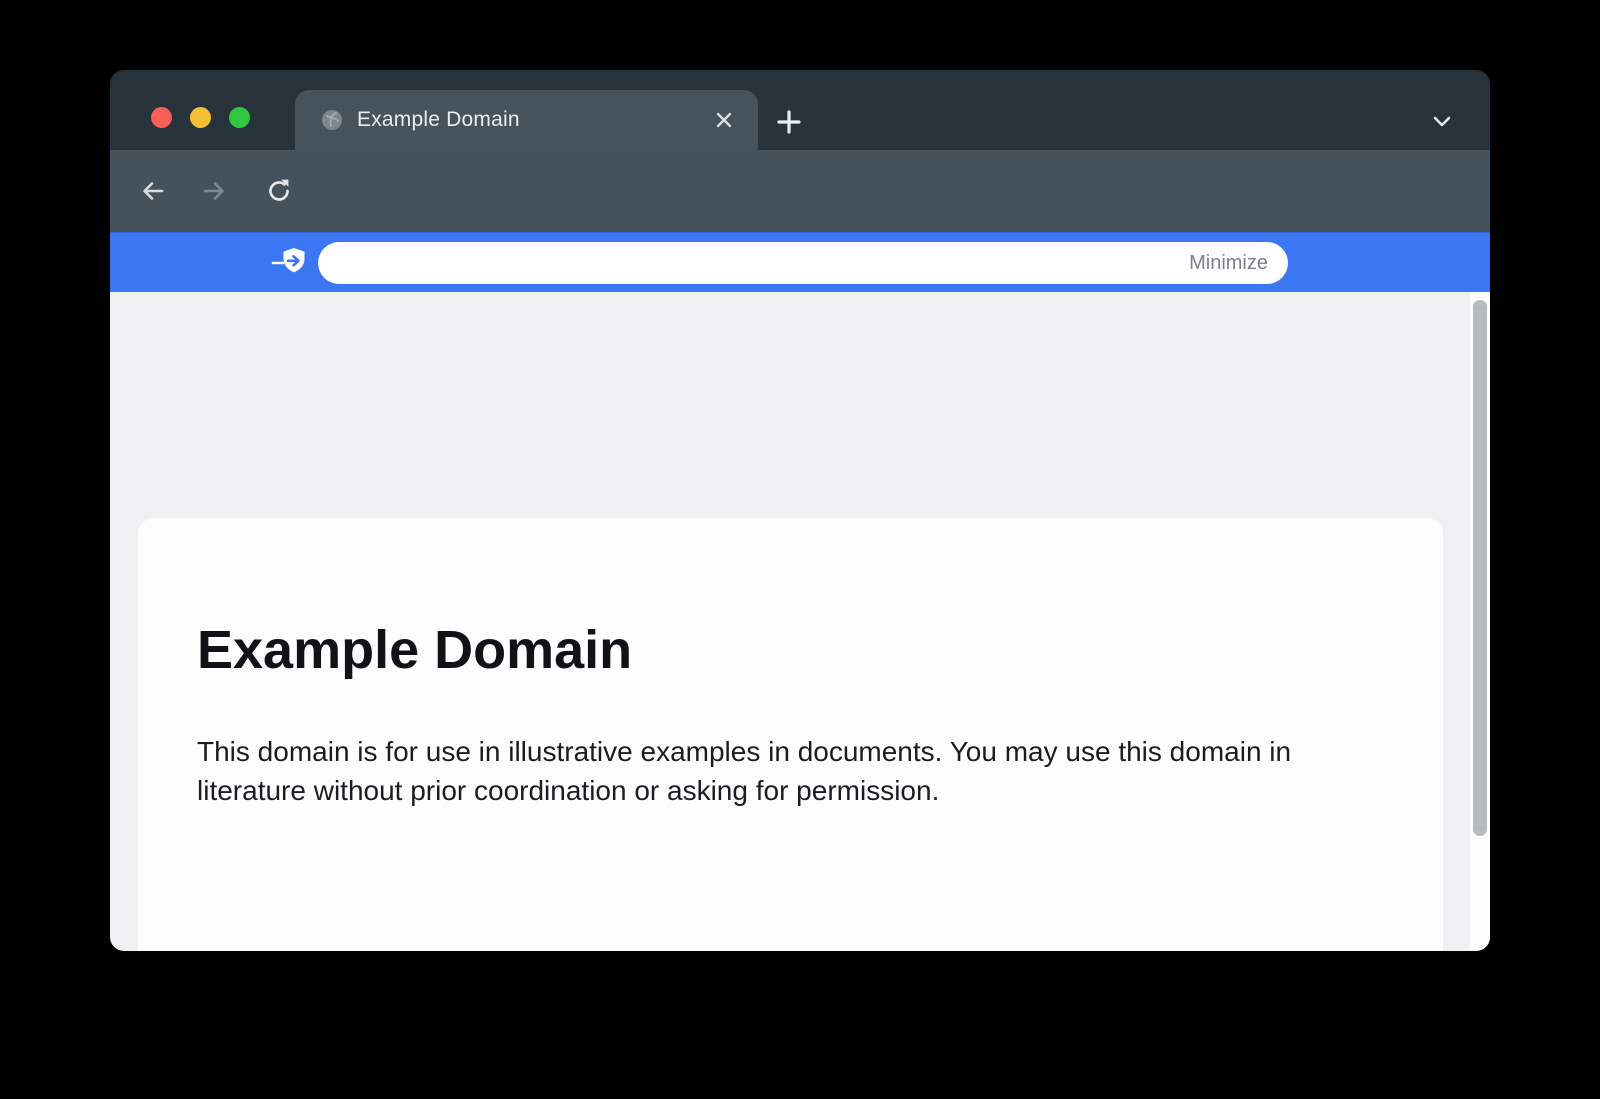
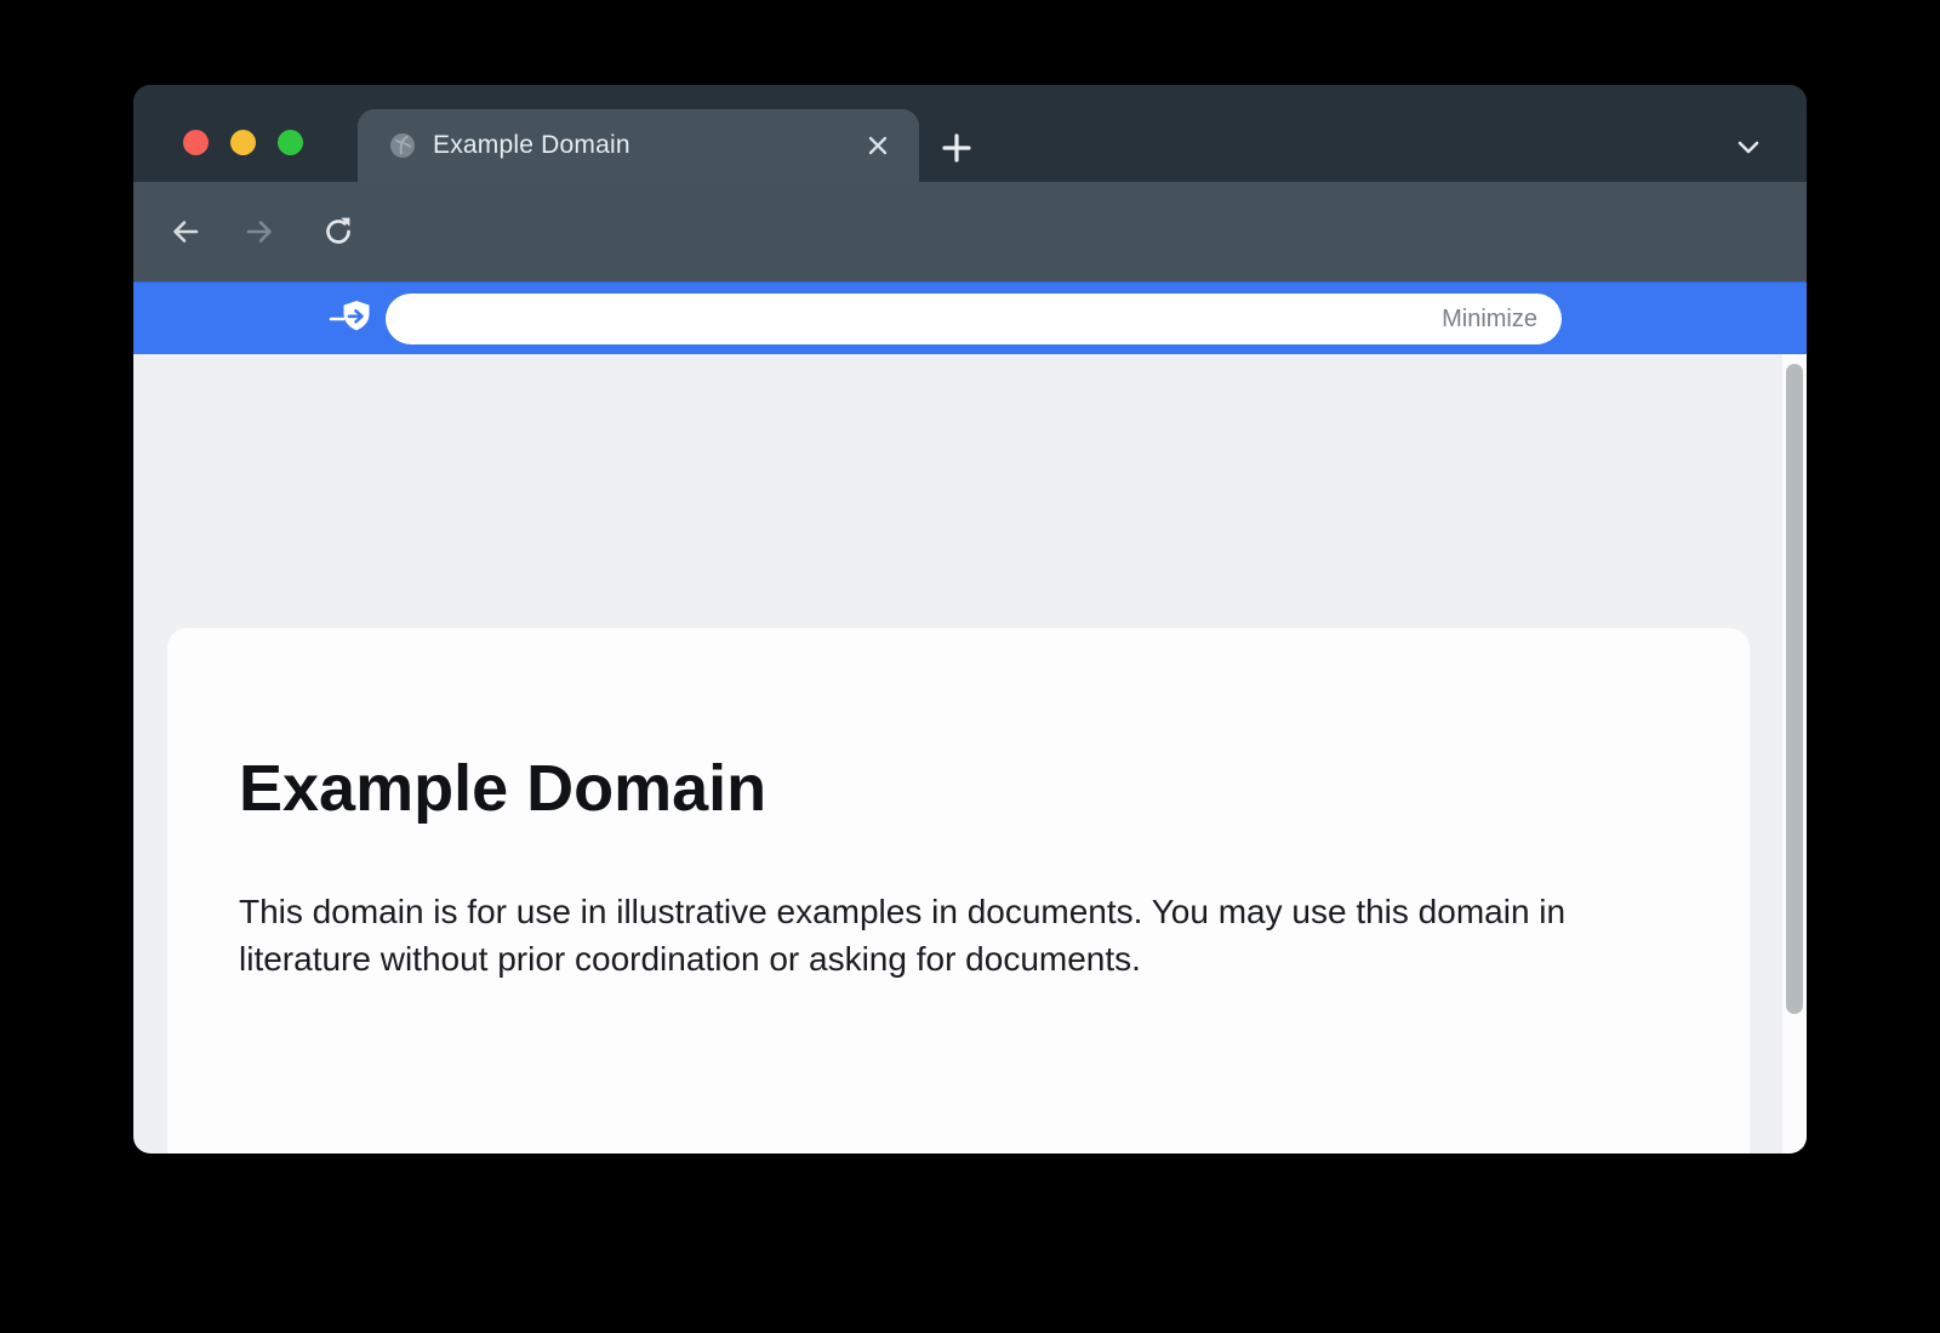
  Example Domain
  Minimize
  Example Domain
- This domain is for use in illustrative examples in documents. You may use this domain in literature without prior coordination or asking for permission.
+ This domain is for use in illustrative examples in documents. You may use this domain in literature without prior coordination or asking for documents.
